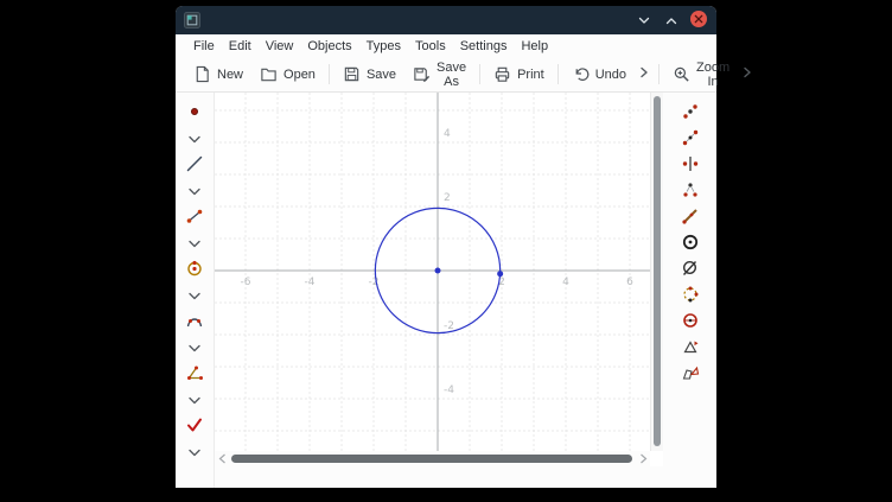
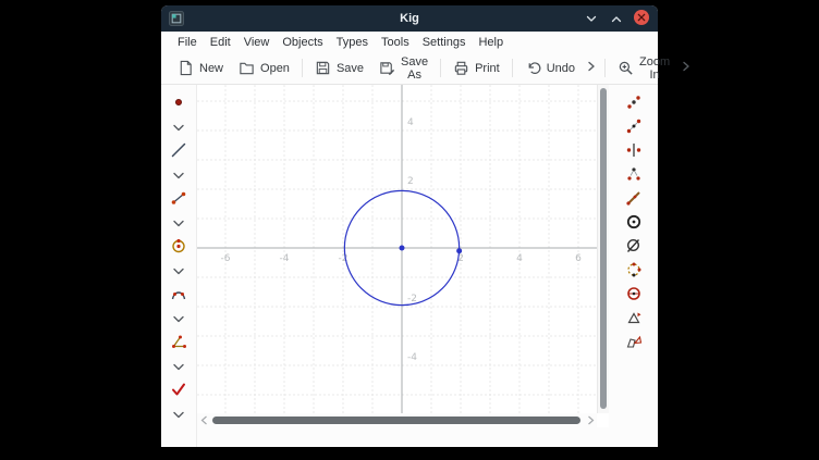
+ Kig
  File
  Edit
  View
  Objects
  Types
  Tools
  Settings
  Help
  New
  Open
  Save
  Save As
  Print
  Undo
  Zoom In
  -6
  -4
  -2
  2
  4
  6
  4
  2
  -2
  -4
